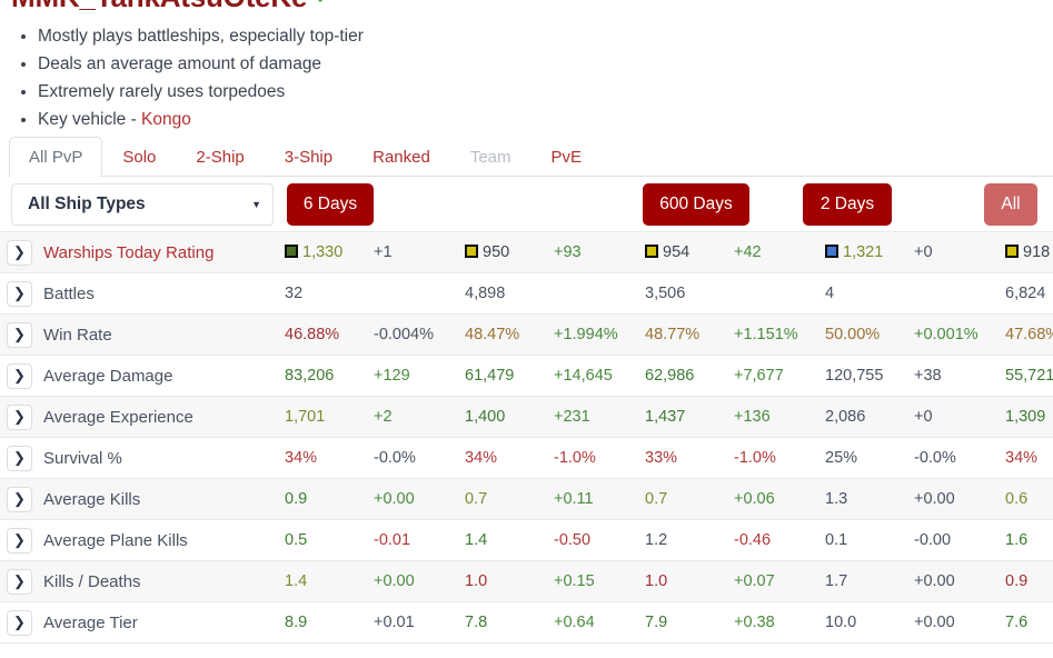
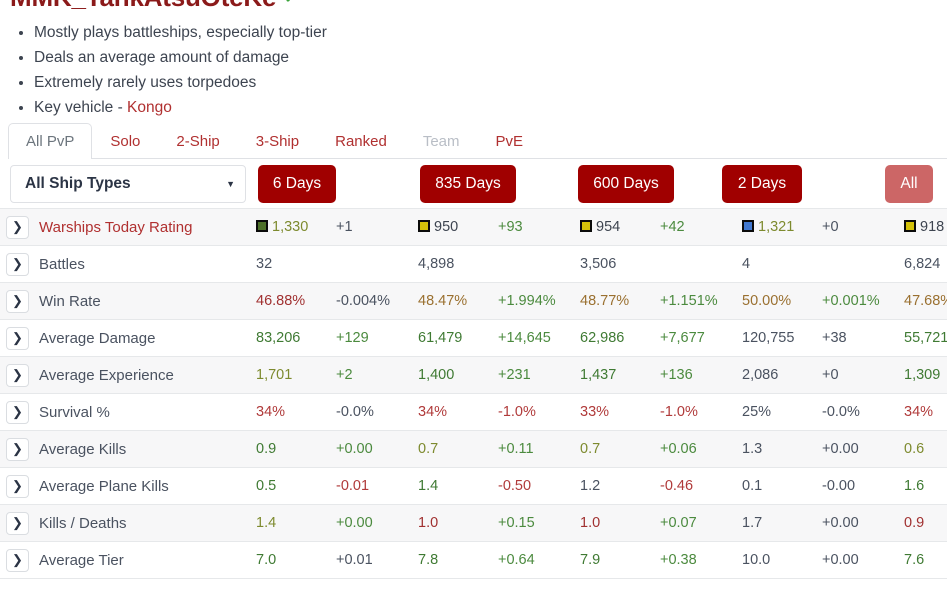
  Mostly plays battleships, especially top-tier
  Deals an average amount of damage
  Extremely rarely uses torpedoes
  Key vehicle - Kongo
  All PvP
  Solo
  2-Ship
  3-Ship
  Ranked
  Team
  PvE
  All Ship Types
  ▼
  6 Days
+ 835 Days
  600 Days
  2 Days
  All
  ❯ Warships Today Rating	1,330	+1	950	+93	954	+42	1,321	+0	918
  ❯ Battles	32		4,898		3,506		4		6,824
  ❯ Win Rate	46.88%	-0.004%	48.47%	+1.994%	48.77%	+1.151%	50.00%	+0.001%	47.68
  ❯ Average Damage	83,206	+129	61,479	+14,645	62,986	+7,677	120,755	+38	55,721
  ❯ Average Experience	1,701	+2	1,400	+231	1,437	+136	2,086	+0	1,309
  ❯ Survival %	34%	-0.0%	34%	-1.0%	33%	-1.0%	25%	-0.0%	34%
  ❯ Average Kills	0.9	+0.00	0.7	+0.11	0.7	+0.06	1.3	+0.00	0.6
  ❯ Average Plane Kills	0.5	-0.01	1.4	-0.50	1.2	-0.46	0.1	-0.00	1.6
  ❯ Kills / Deaths	1.4	+0.00	1.0	+0.15	1.0	+0.07	1.7	+0.00	0.9
- ❯ Average Tier	8.9	+0.01	7.8	+0.64	7.9	+0.38	10.0	+0.00	7.6
+ ❯ Average Tier	7.0	+0.01	7.8	+0.64	7.9	+0.38	10.0	+0.00	7.6
